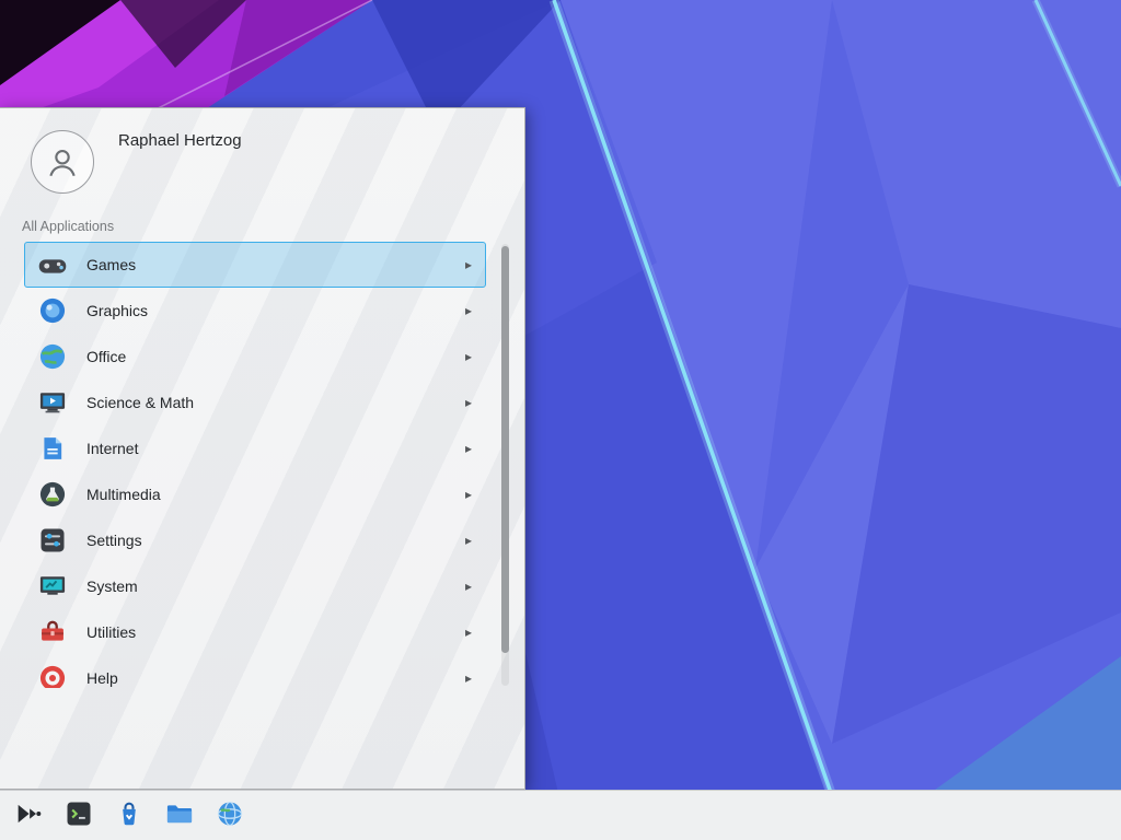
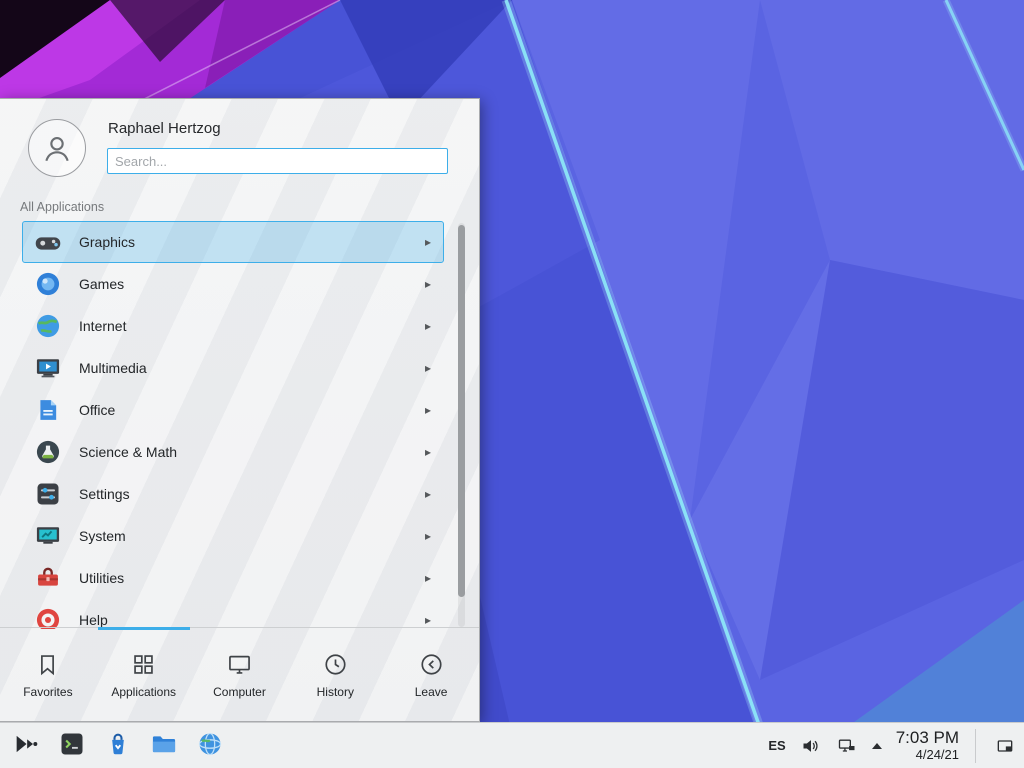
  Raphael Hertzog
+ Search...
  All Applications
- Games
+ Graphics
  ▸
- Graphics
+ Games
  ▸
- Office
+ Internet
  ▸
- Science & Math
+ Multimedia
  ▸
- Internet
+ Office
  ▸
- Multimedia
+ Science & Math
  ▸
  Settings
  ▸
  System
  ▸
  Utilities
  ▸
  Help
  ▸
+ Favorites
+ Applications
+ Computer
+ History
+ Leave
+ ES
+ 7:03 PM
+ 4/24/21
